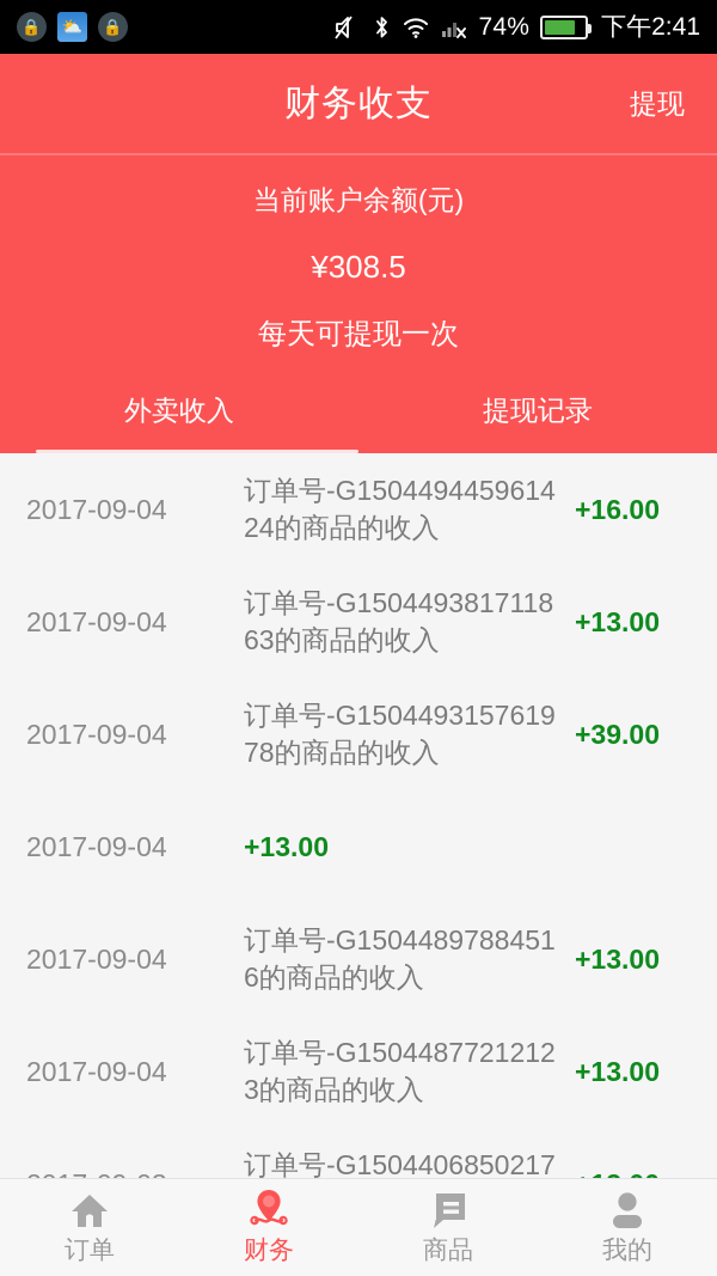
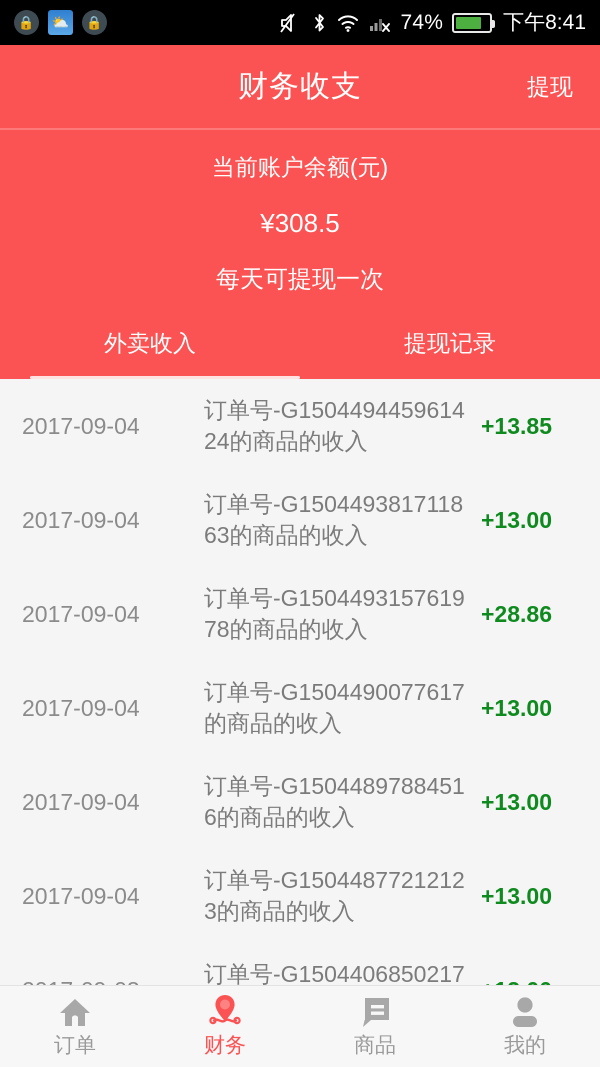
  🔒
  ⛅
  🔒
  74%
- 下午2:41
+ 下午8:41
  财务收支
  提现
  当前账户余额(元)
  ¥308.5
  每天可提现一次
  外卖收入
  提现记录
  2017-09-04
  订单号-G150449445961424的商品的收入
- +16.00
+ +13.85
  2017-09-04
  订单号-G150449381711863的商品的收入
  +13.00
  2017-09-04
  订单号-G150449315761978的商品的收入
- +39.00
+ +28.86
  2017-09-04
+ 订单号-G1504490077617的商品的收入
  +13.00
  2017-09-04
  订单号-G15044897884516的商品的收入
  +13.00
  2017-09-04
  订单号-G15044877212123的商品的收入
  +13.00
  订单
  财务
  商品
  我的
